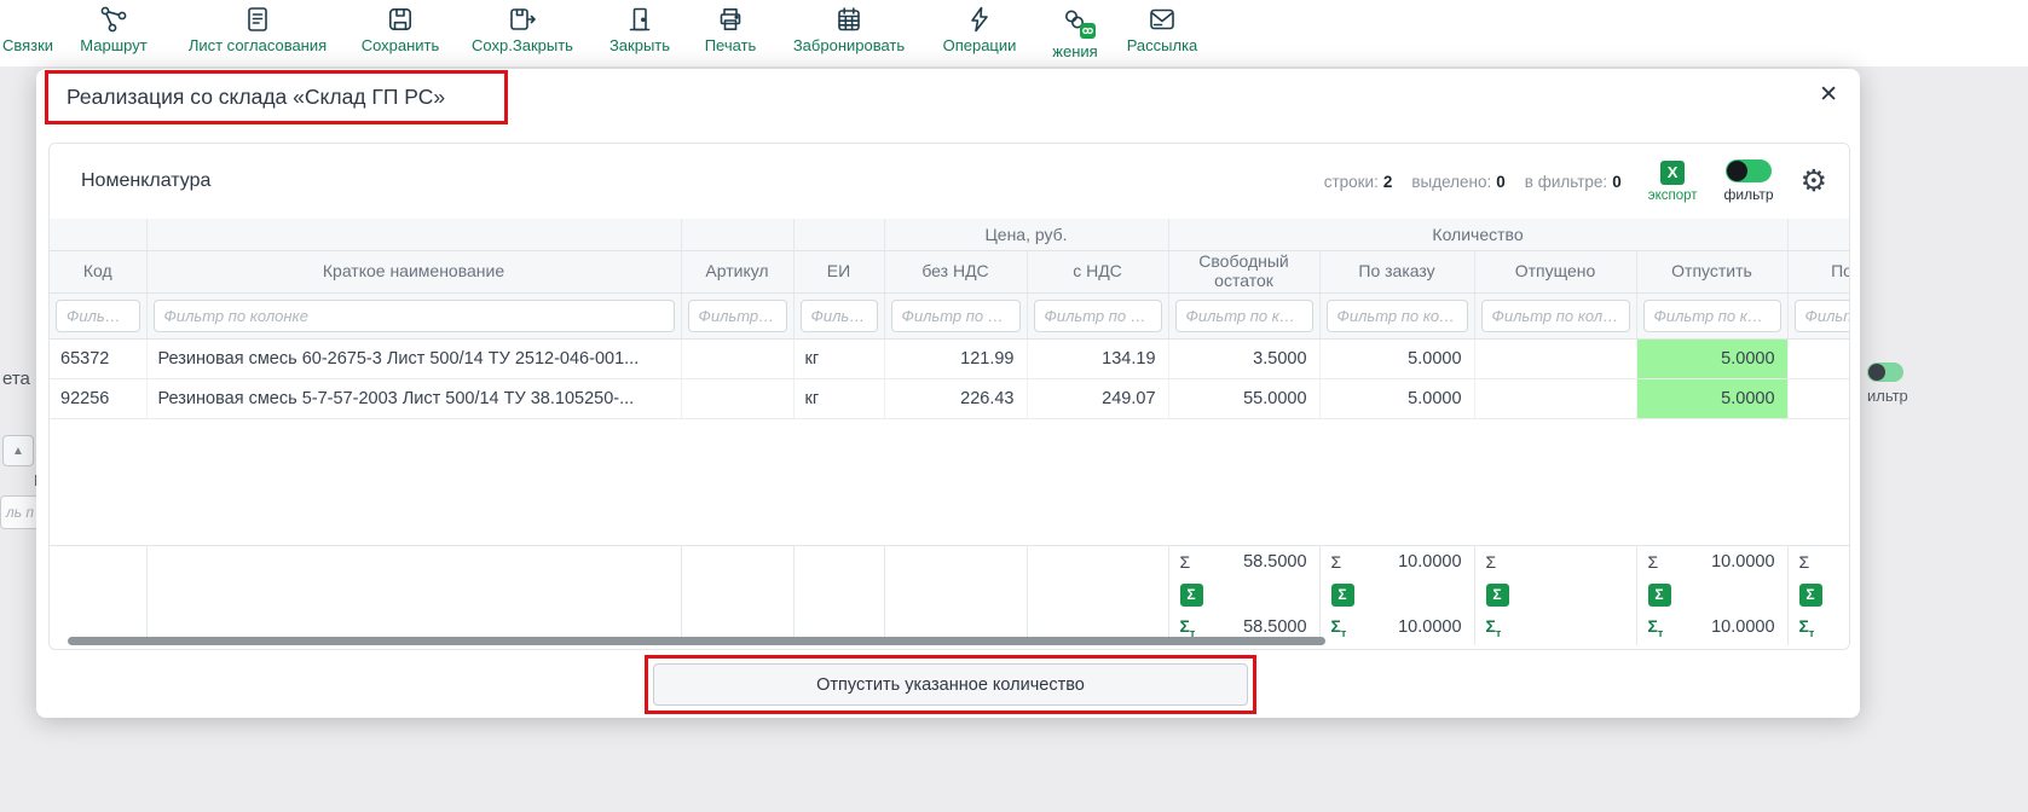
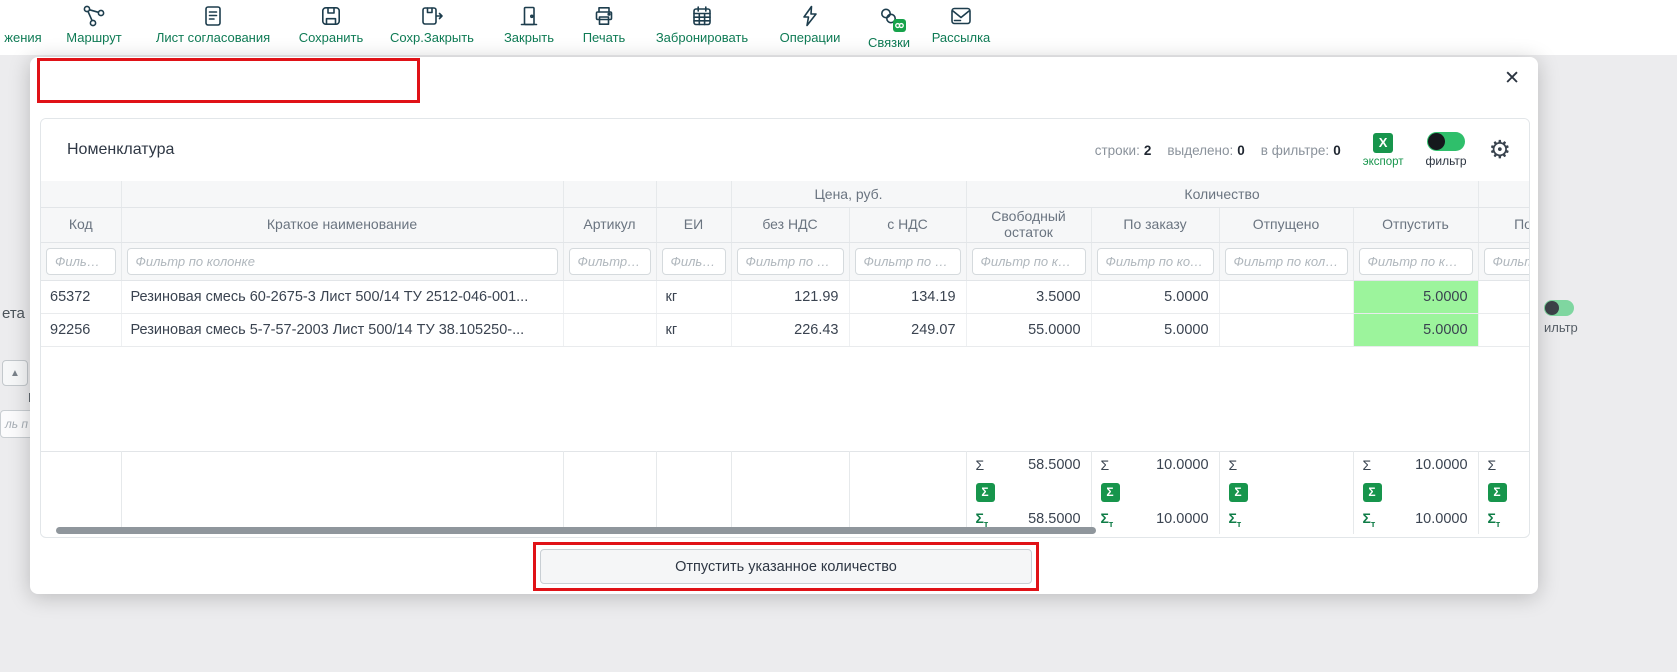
- Связки
+ жения
  Маршрут
  Лист согласования
  Сохранить
  Сохр.Закрыть
  Закрыть
  Печать
  Забронировать
  Операции
- жения
+ Связки
  Рассылка
  ета
  ▲
  ль п
  ильтр
- Реализация со склада «Склад ГП РС»
  ✕
  Номенклатура
  строки: 2
  выделено: 0
  в фильтре: 0
  X
  экспорт
  фильтр
  ⚙
  				Цена, руб.	Количество
  Код	Краткое наименование	Артикул	ЕИ	без НДС	с НДС	Свободный остаток	По заказу	Отпущено	Отпустить	По
  65372	Резиновая смесь 60-2675-3 Лист 500/14 ТУ 2512-046-001...		кг	121.99	134.19	3.5000	5.0000		5.0000
  92256	Резиновая смесь 5-7-57-2003 Лист 500/14 ТУ 38.105250-...		кг	226.43	249.07	55.0000	5.0000		5.0000
  						Σ 58.5000 Σ Σт 58.5000	Σ 10.0000 Σ Σт 10.0000	Σ Σ Σт	Σ 10.0000 Σ Σт 10.0000	Σ Σ Σт
  Отпустить указанное количество
